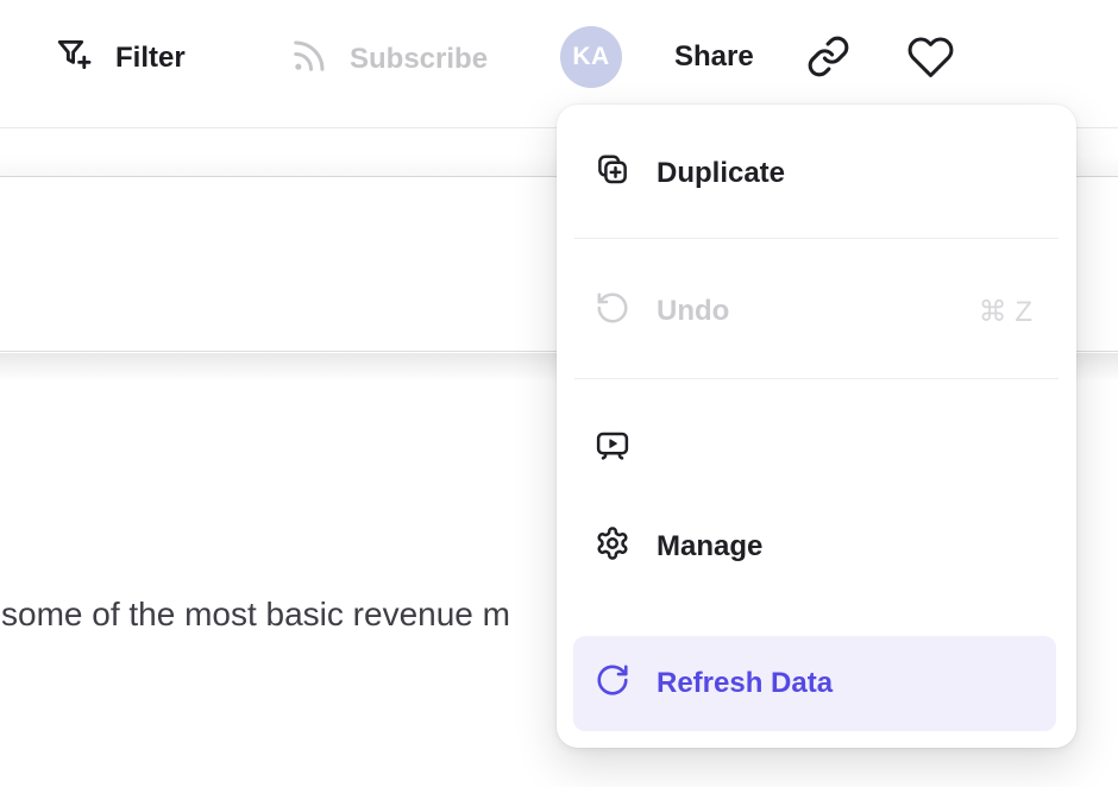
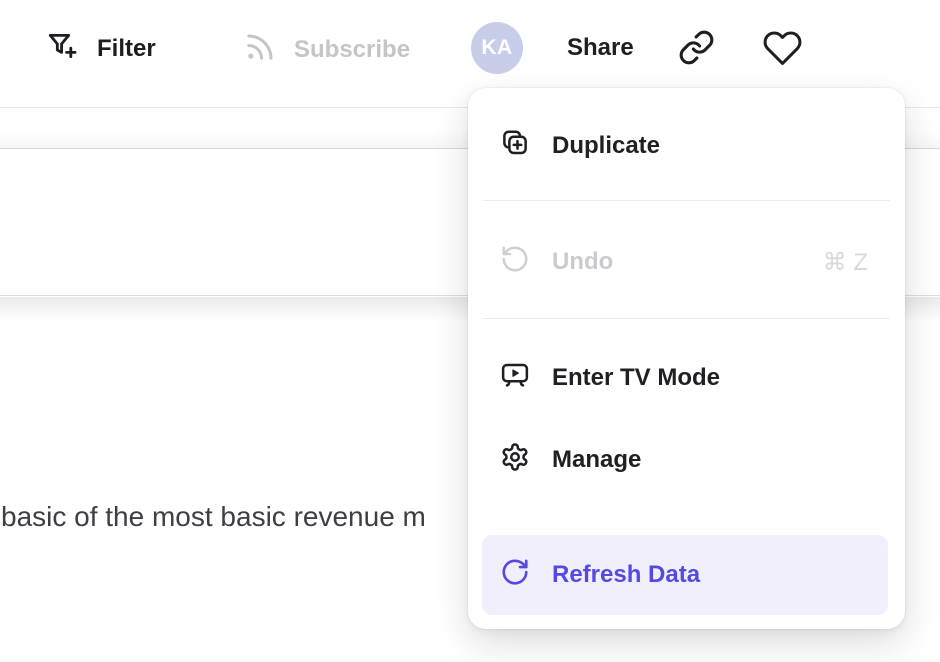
- some of the most basic revenue m
+ basic of the most basic revenue m
  Filter
  Subscribe
  KA
  Share
  Duplicate
  Undo
  ⌘ Z
+ Enter TV Mode
  Manage
  Refresh Data
